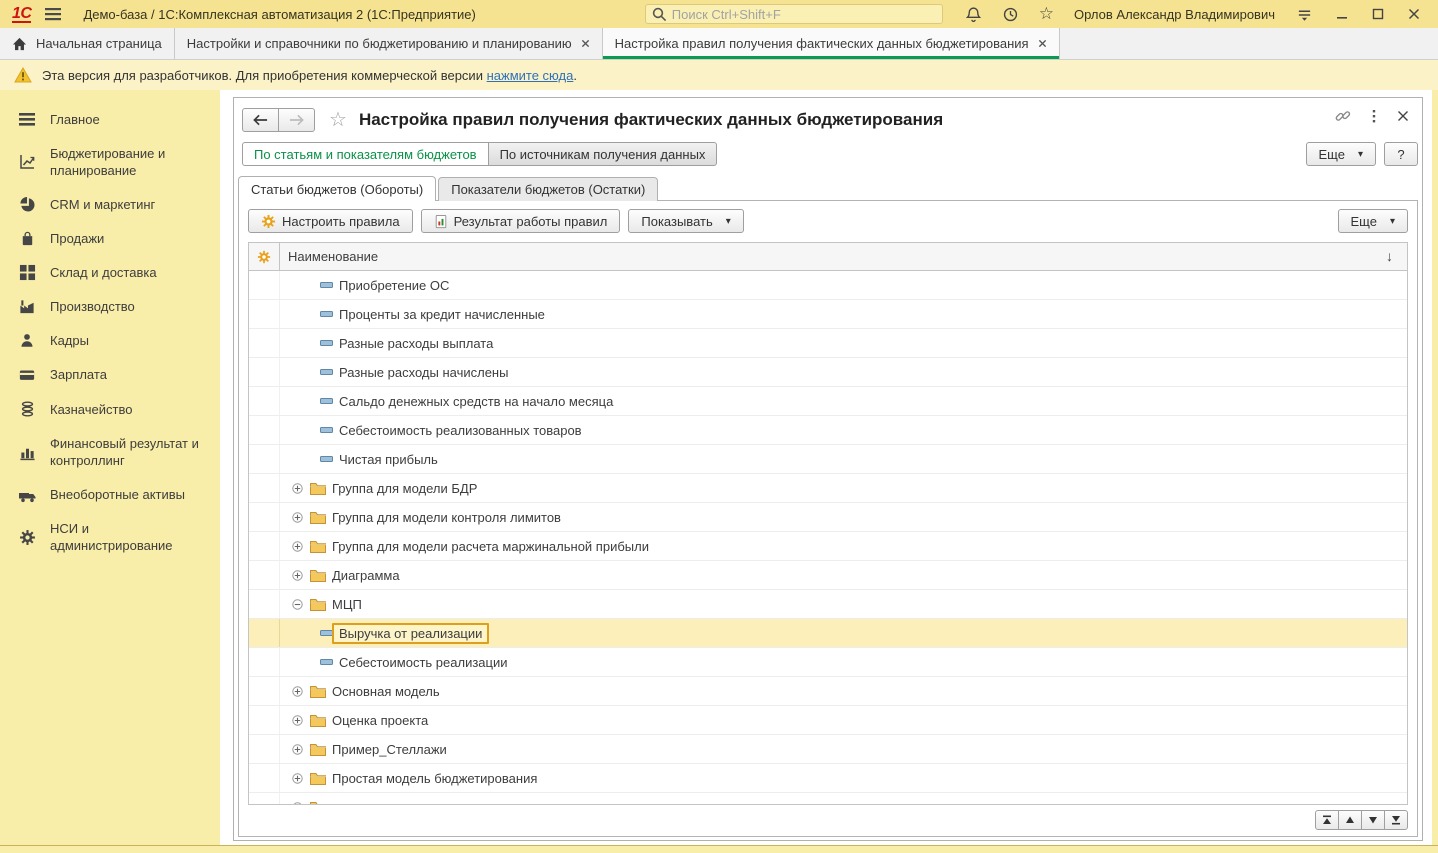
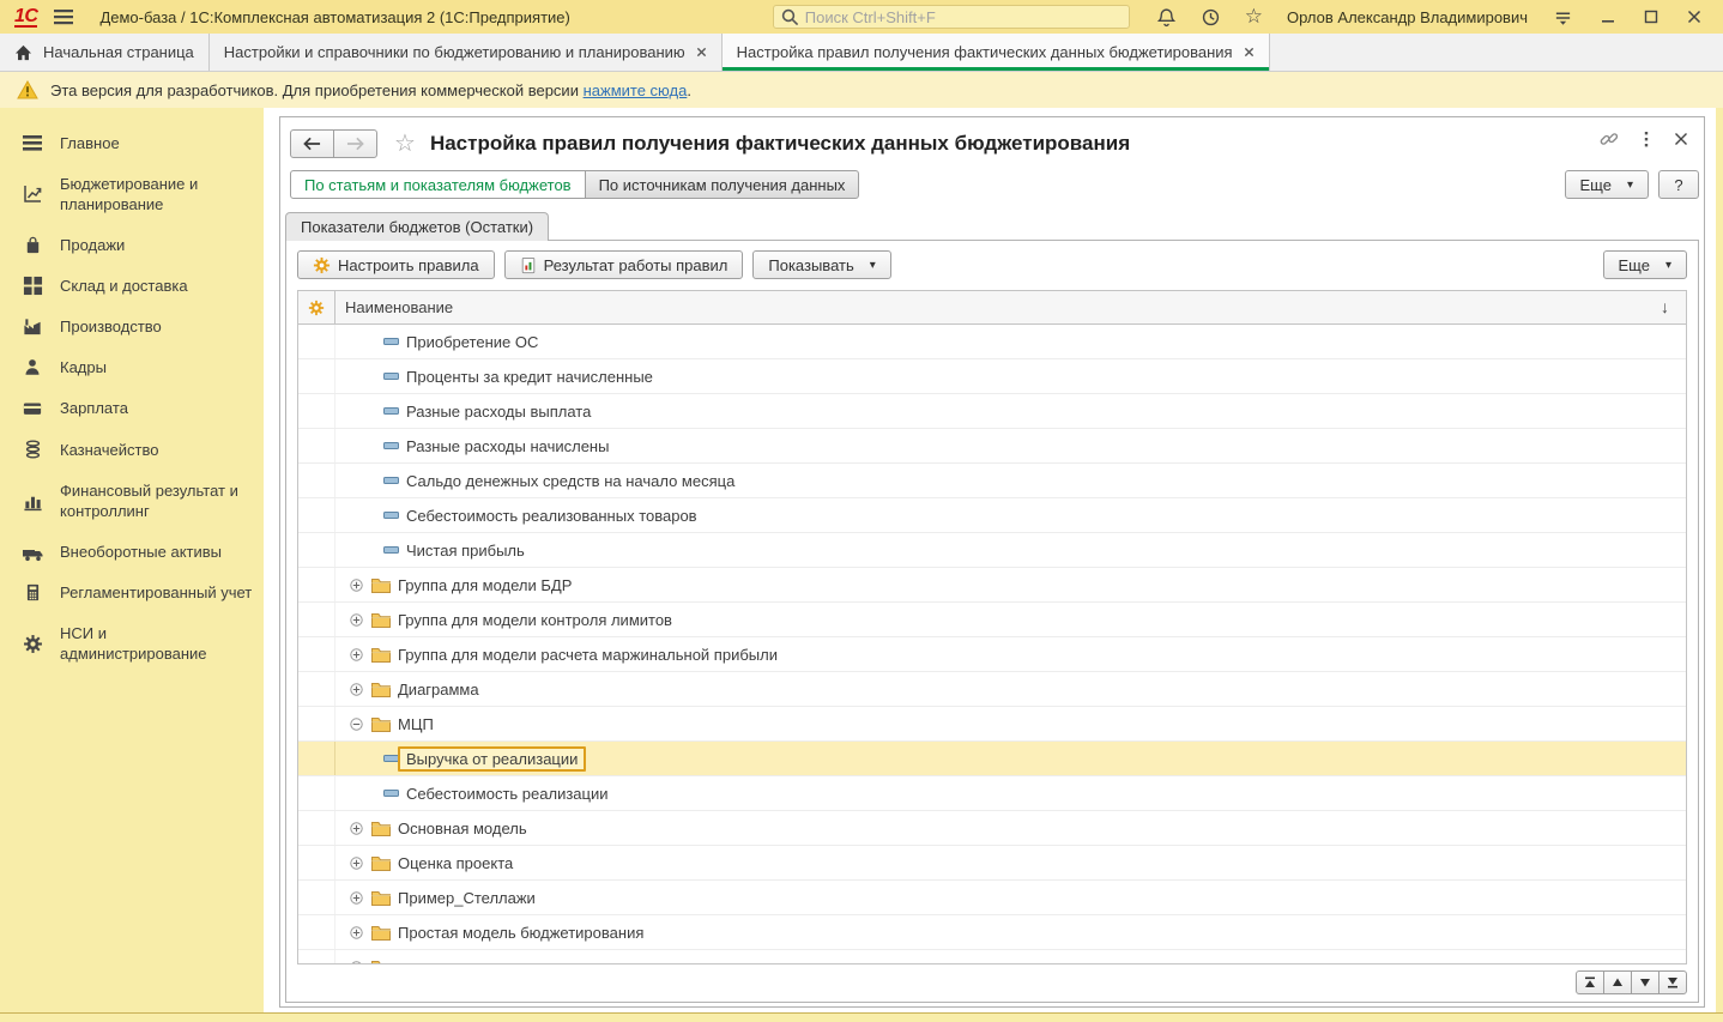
  1С
  Демо-база / 1С:Комплексная автоматизация 2 (1С:Предприятие)
  Поиск Ctrl+Shift+F
  ☆
  Орлов Александр Владимирович
  Начальная страница
  Настройки и справочники по бюджетированию и планированию
  Настройка правил получения фактических данных бюджетирования
  Эта версия для разработчиков. Для приобретения коммерческой версии нажмите сюда.
  Главное
  Бюджетирование и планирование
- CRM и маркетинг
  Продажи
  Склад и доставка
  Производство
  Кадры
  Зарплата
  Казначейство
  Финансовый результат и контроллинг
  Внеоборотные активы
+ Регламентированный учет
  НСИ и администрирование
  ☆
  Настройка правил получения фактических данных бюджетирования
  По статьям и показателям бюджетов
  По источникам получения данных
  Еще
  ?
- Статьи бюджетов (Обороты)
  Показатели бюджетов (Остатки)
  Настроить правила
  Результат работы правил
  Показывать
  Еще
  Наименование
  ↓
  Приобретение ОС
  Проценты за кредит начисленные
  Разные расходы выплата
  Разные расходы начислены
  Сальдо денежных средств на начало месяца
  Себестоимость реализованных товаров
  Чистая прибыль
  Группа для модели БДР
  Группа для модели контроля лимитов
  Группа для модели расчета маржинальной прибыли
  Диаграмма
  МЦП
  Выручка от реализации
  Себестоимость реализации
  Основная модель
  Оценка проекта
  Пример_Стеллажи
  Простая модель бюджетирования
